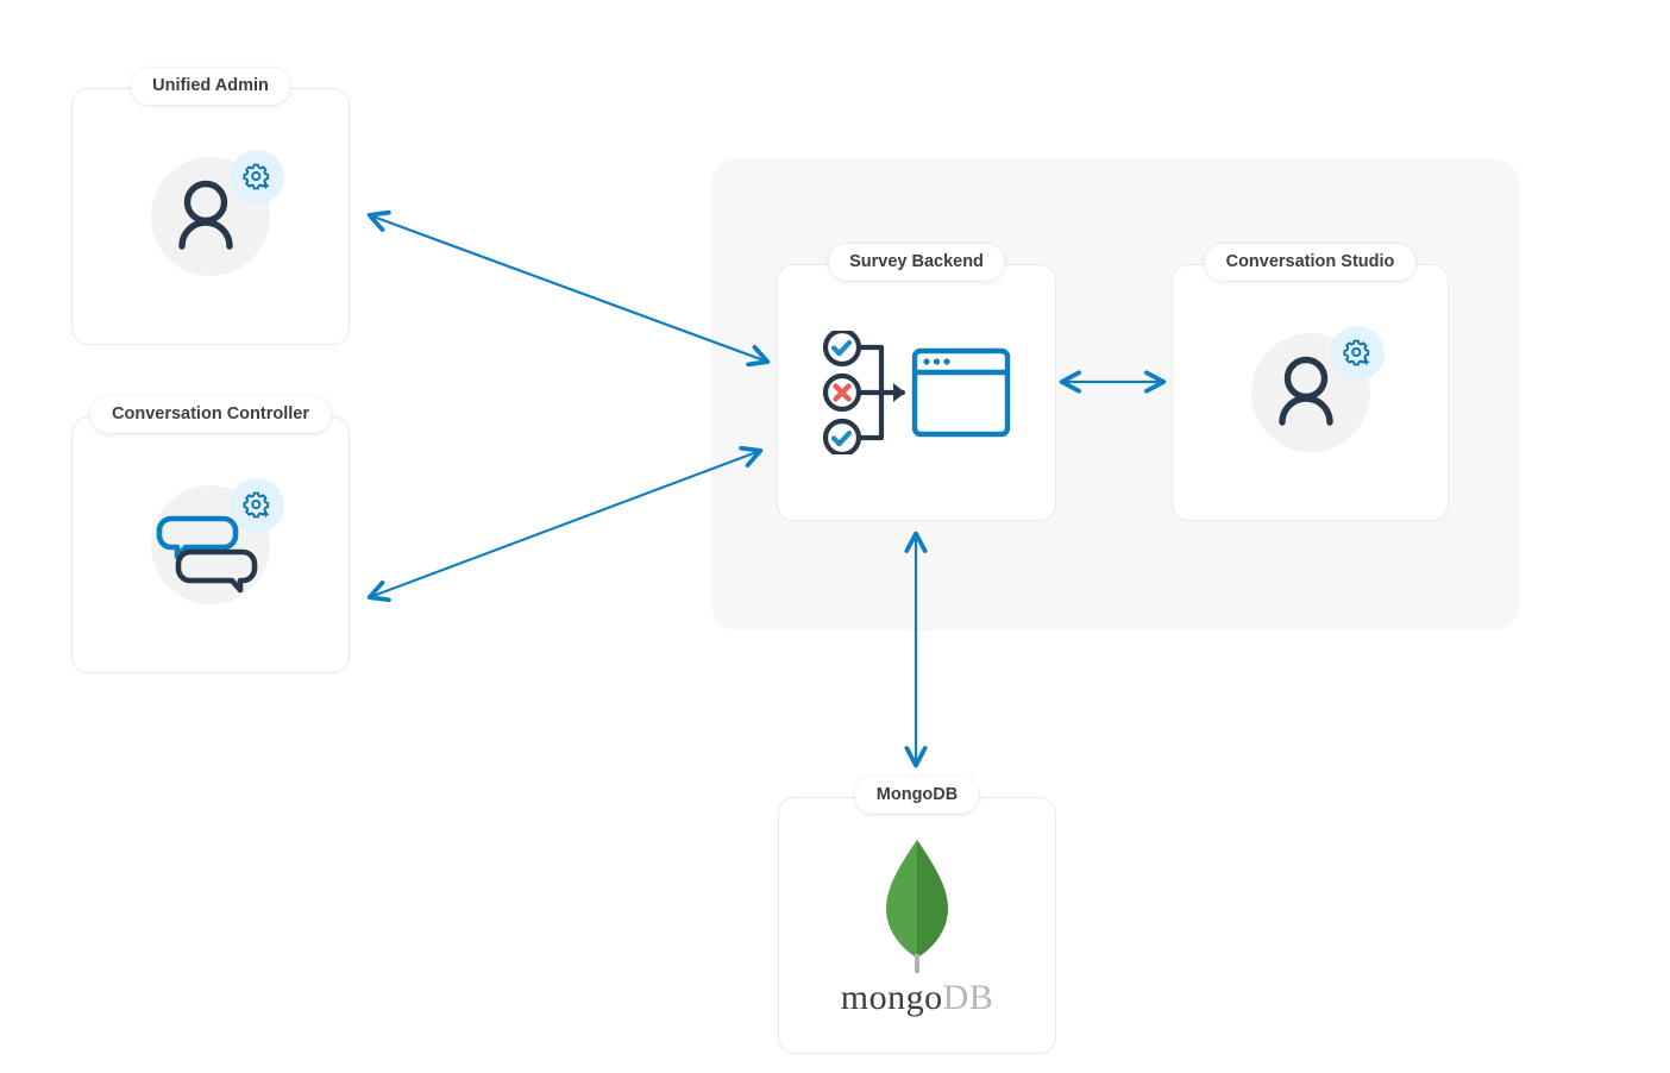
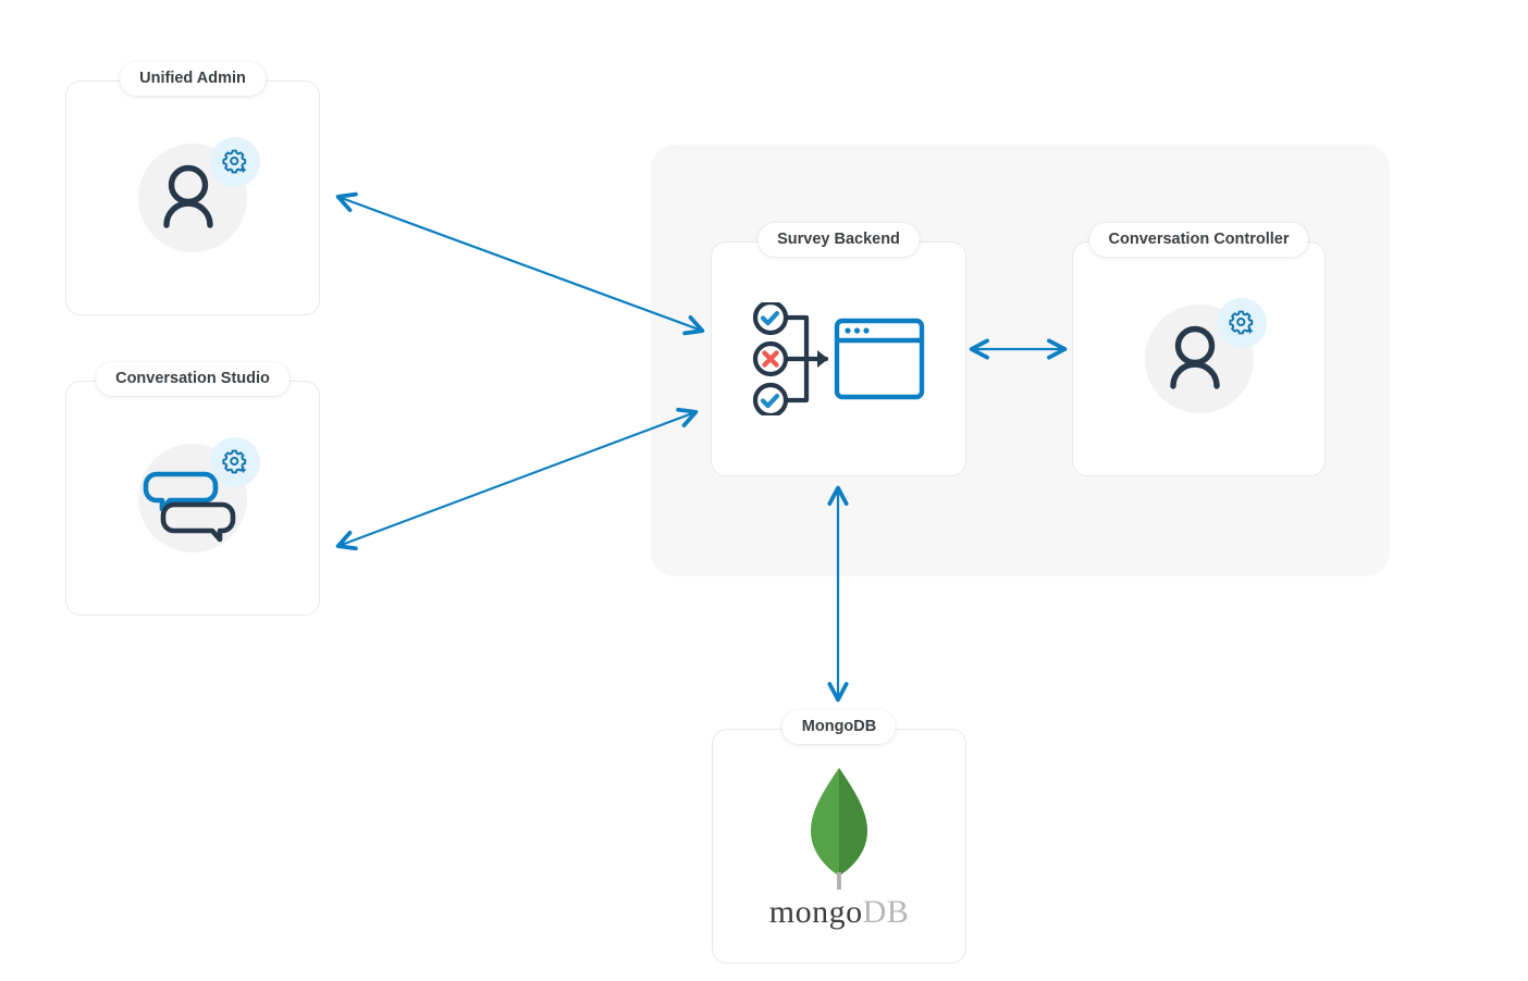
  Unified Admin
- Conversation Controller
+ Conversation Studio
  Survey Backend
- Conversation Studio
+ Conversation Controller
  MongoDB
  mongoDB
